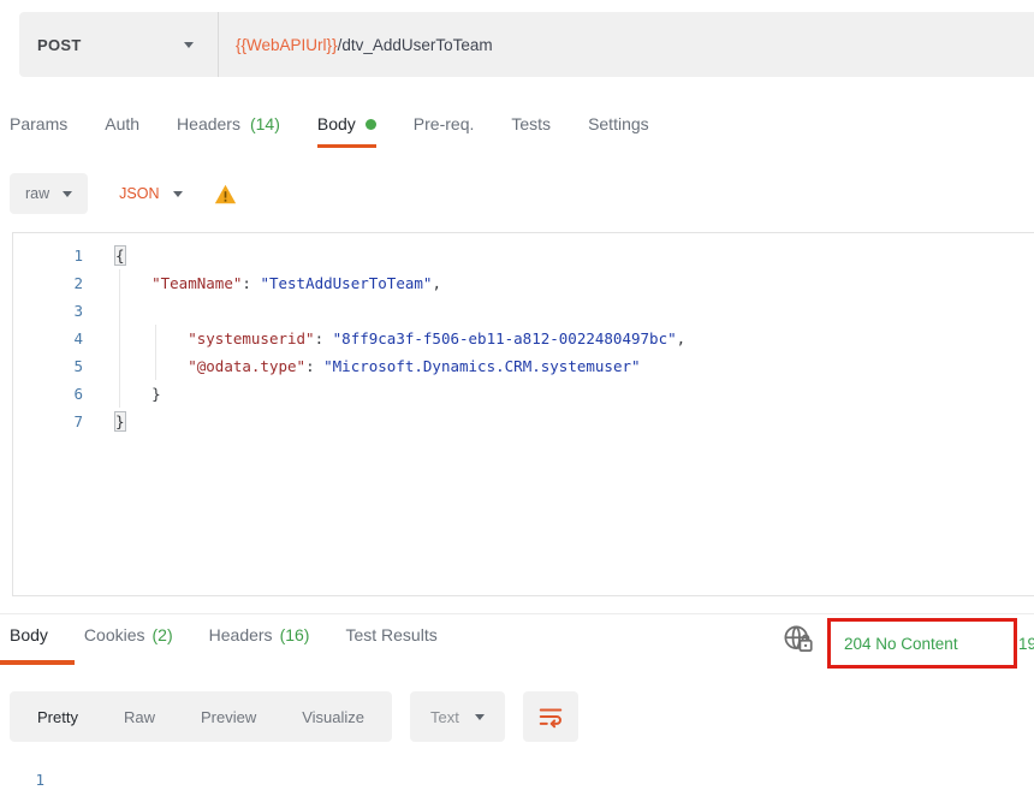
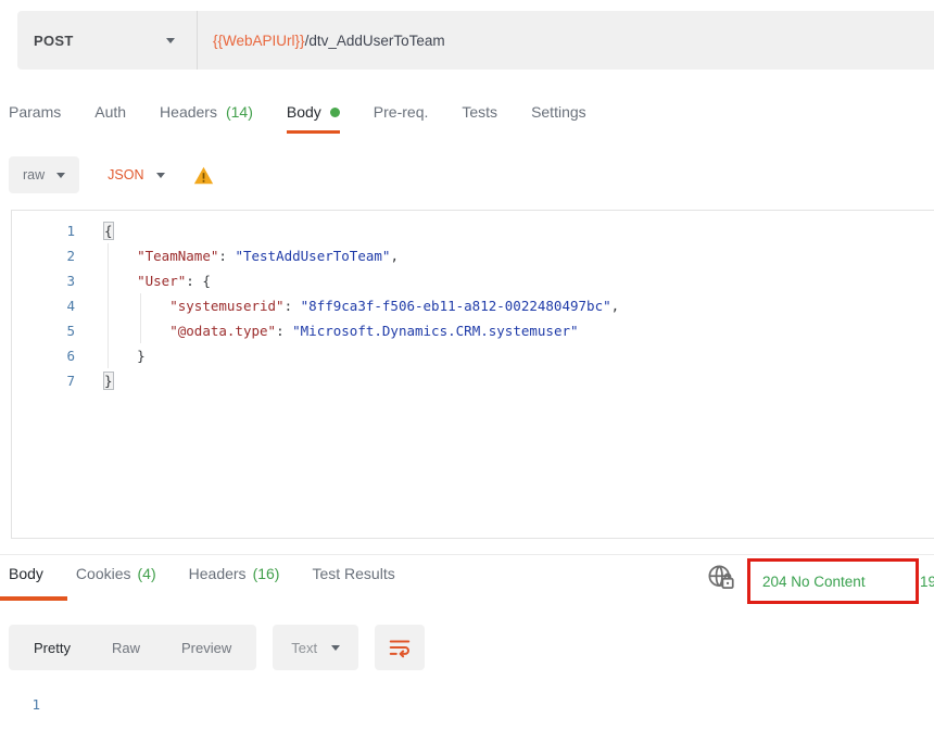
  POST
  {{WebAPIUrl}}/dtv_AddUserToTeam
  Params
  Auth
  Headers
  (14)
  Body
  Pre-req.
  Tests
  Settings
  raw
  JSON
  1
  {
  2
  "TeamName": "TestAddUserToTeam",
  3
+ "User": {
  4
  "systemuserid": "8ff9ca3f-f506-eb11-a812-0022480497bc",
  5
  "@odata.type": "Microsoft.Dynamics.CRM.systemuser"
  6
  }
  7
  }
  Body
  Cookies
- (2)
+ (4)
  Headers
  (16)
  Test Results
  204 No Content
  19
  Pretty
  Raw
  Preview
- Visualize
  Text
  1
